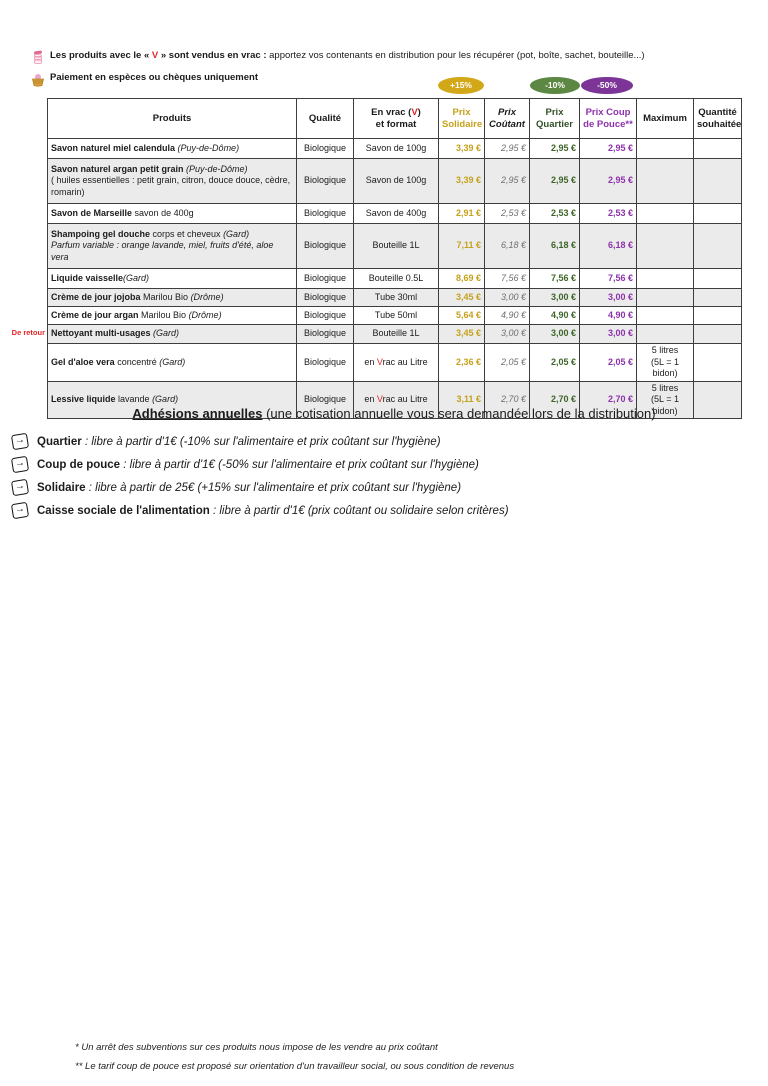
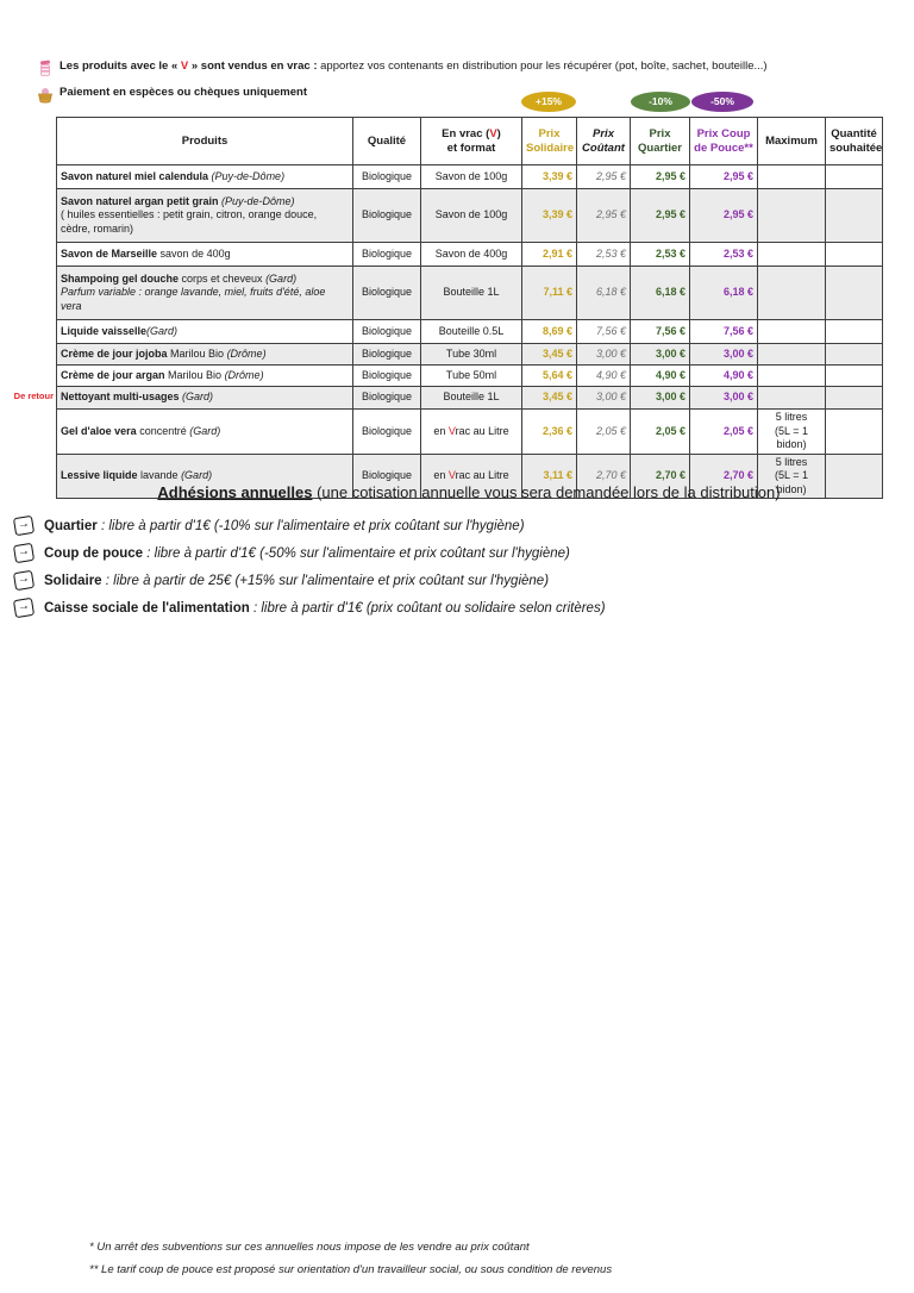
  Les produits avec le « V » sont vendus en vrac : apportez vos contenants en distribution pour les récupérer (pot, boîte, sachet, bouteille...)
  Paiement en espèces ou chèques uniquement
  +15%
  -10%
  -50%
  Produits	Qualité	En vrac (V)et format	PrixSolidaire	PrixCoûtant	PrixQuartier	Prix Coupde Pouce**	Maximum	Quantitésouhaitée
  Savon naturel miel calendula (Puy-de-Dôme)	Biologique	Savon de 100g	3,39 €	2,95 €	2,95 €	2,95 €
- Savon naturel argan petit grain (Puy-de-Dôme)( huiles essentielles : petit grain, citron, douce douce, cèdre, romarin)	Biologique	Savon de 100g	3,39 €	2,95 €	2,95 €	2,95 €
+ Savon naturel argan petit grain (Puy-de-Dôme)( huiles essentielles : petit grain, citron, orange douce, cèdre, romarin)	Biologique	Savon de 100g	3,39 €	2,95 €	2,95 €	2,95 €
  Savon de Marseille savon de 400g	Biologique	Savon de 400g	2,91 €	2,53 €	2,53 €	2,53 €
  Shampoing gel douche corps et cheveux (Gard)Parfum variable : orange lavande, miel, fruits d'été, aloe vera	Biologique	Bouteille 1L	7,11 €	6,18 €	6,18 €	6,18 €
  Liquide vaisselle(Gard)	Biologique	Bouteille 0.5L	8,69 €	7,56 €	7,56 €	7,56 €
  Crème de jour jojoba Marilou Bio (Drôme)	Biologique	Tube 30ml	3,45 €	3,00 €	3,00 €	3,00 €
  Crème de jour argan Marilou Bio (Drôme)	Biologique	Tube 50ml	5,64 €	4,90 €	4,90 €	4,90 €
  Nettoyant multi-usages (Gard)	Biologique	Bouteille 1L	3,45 €	3,00 €	3,00 €	3,00 €
  Gel d'aloe vera concentré (Gard)	Biologique	en Vrac au Litre	2,36 €	2,05 €	2,05 €	2,05 €	5 litres (5L = 1 bidon)
  Lessive liquide lavande (Gard)	Biologique	en Vrac au Litre	3,11 €	2,70 €	2,70 €	2,70 €	5 litres (5L = 1 bidon)
  De retour
  Adhésions annuelles (une cotisation annuelle vous sera demandée lors de la distribution)
  Quartier : libre à partir d'1€ (-10% sur l'alimentaire et prix coûtant sur l'hygiène)
  Coup de pouce : libre à partir d'1€ (-50% sur l'alimentaire et prix coûtant sur l'hygiène)
  Solidaire : libre à partir de 25€ (+15% sur l'alimentaire et prix coûtant sur l'hygiène)
  Caisse sociale de l'alimentation : libre à partir d'1€ (prix coûtant ou solidaire selon critères)
- * Un arrêt des subventions sur ces produits nous impose de les vendre au prix coûtant
+ * Un arrêt des subventions sur ces annuelles nous impose de les vendre au prix coûtant
  ** Le tarif coup de pouce est proposé sur orientation d'un travailleur social, ou sous condition de revenus
